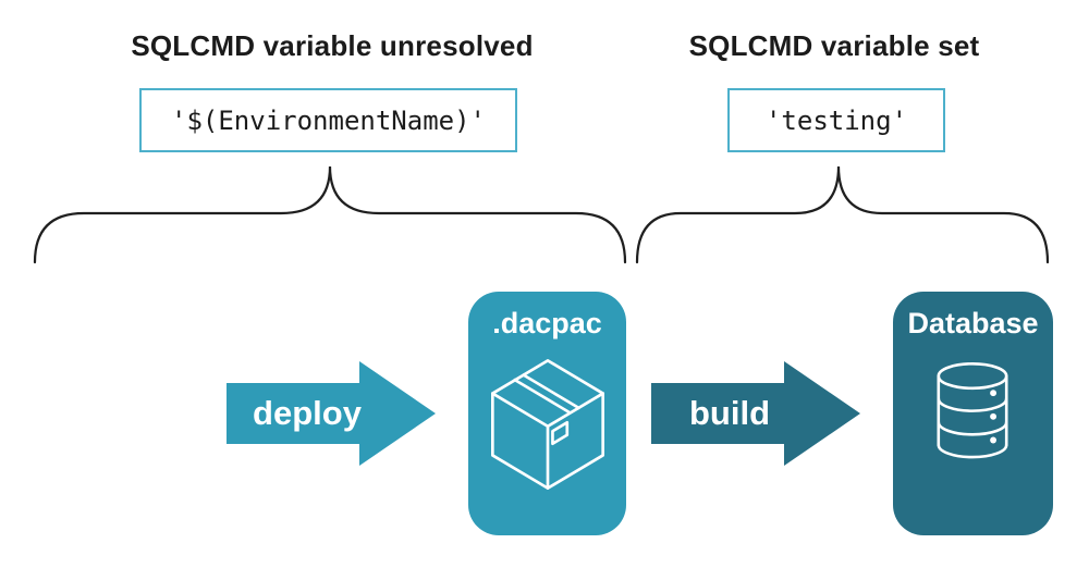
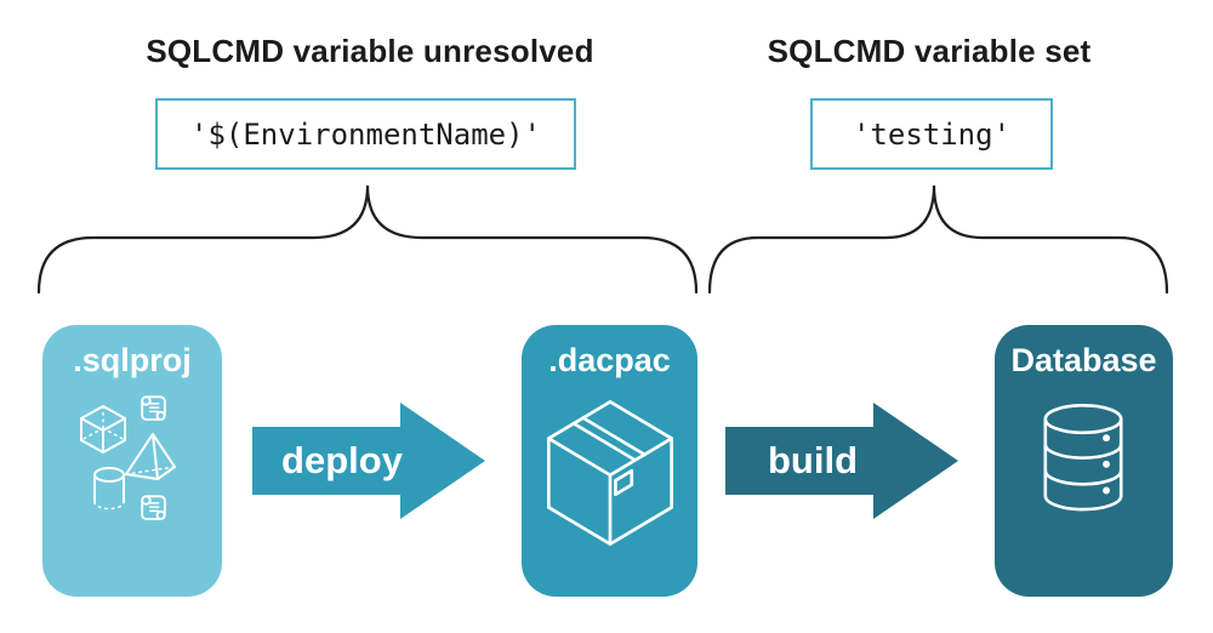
  SQLCMD variable unresolved
  SQLCMD variable set
  '$(EnvironmentName)'
  'testing'
+ .sqlproj
  deploy
  .dacpac
  build
  Database
